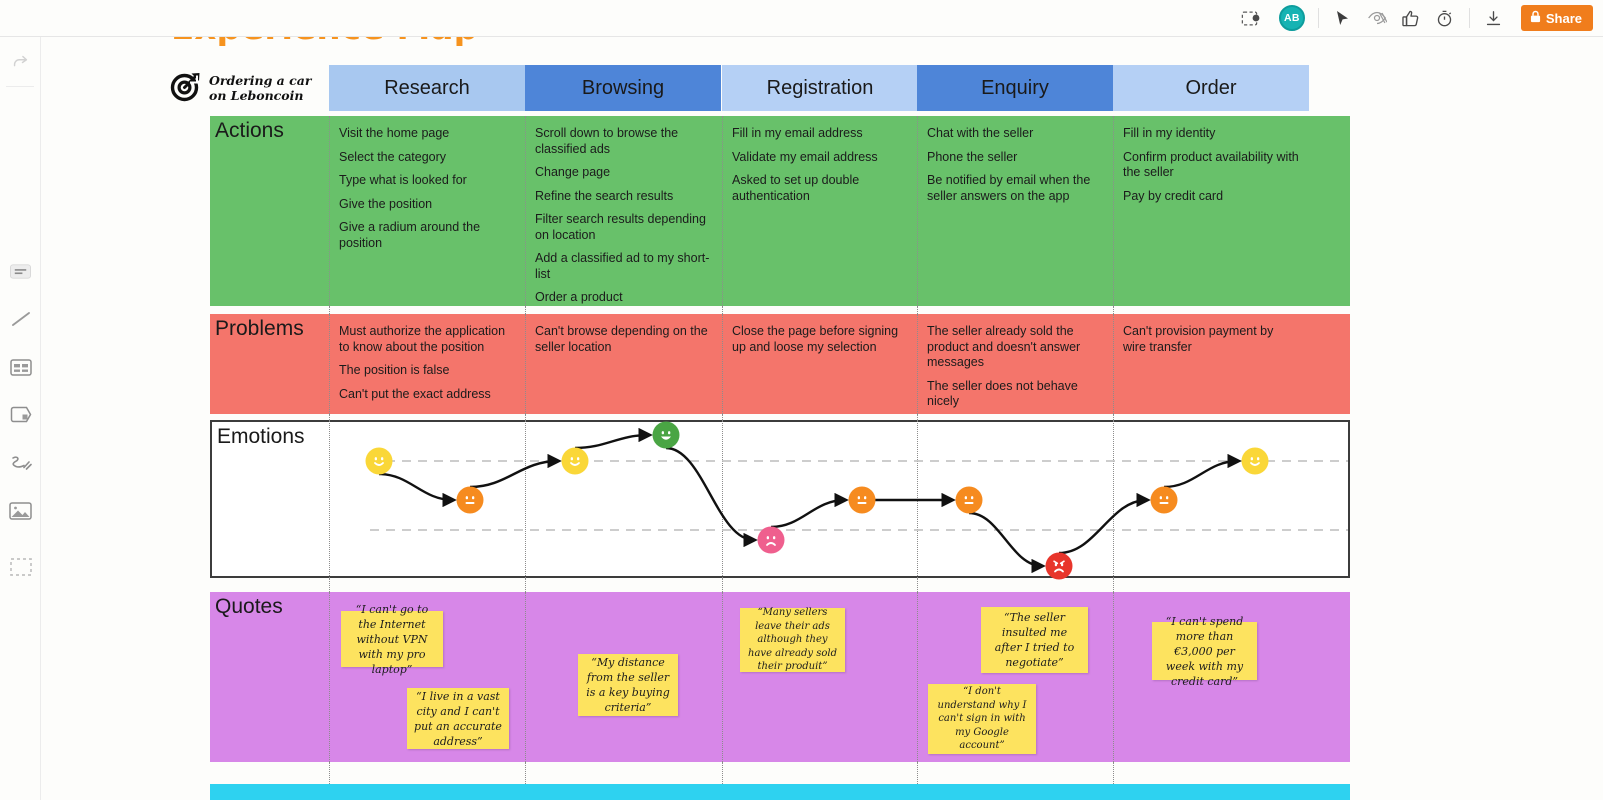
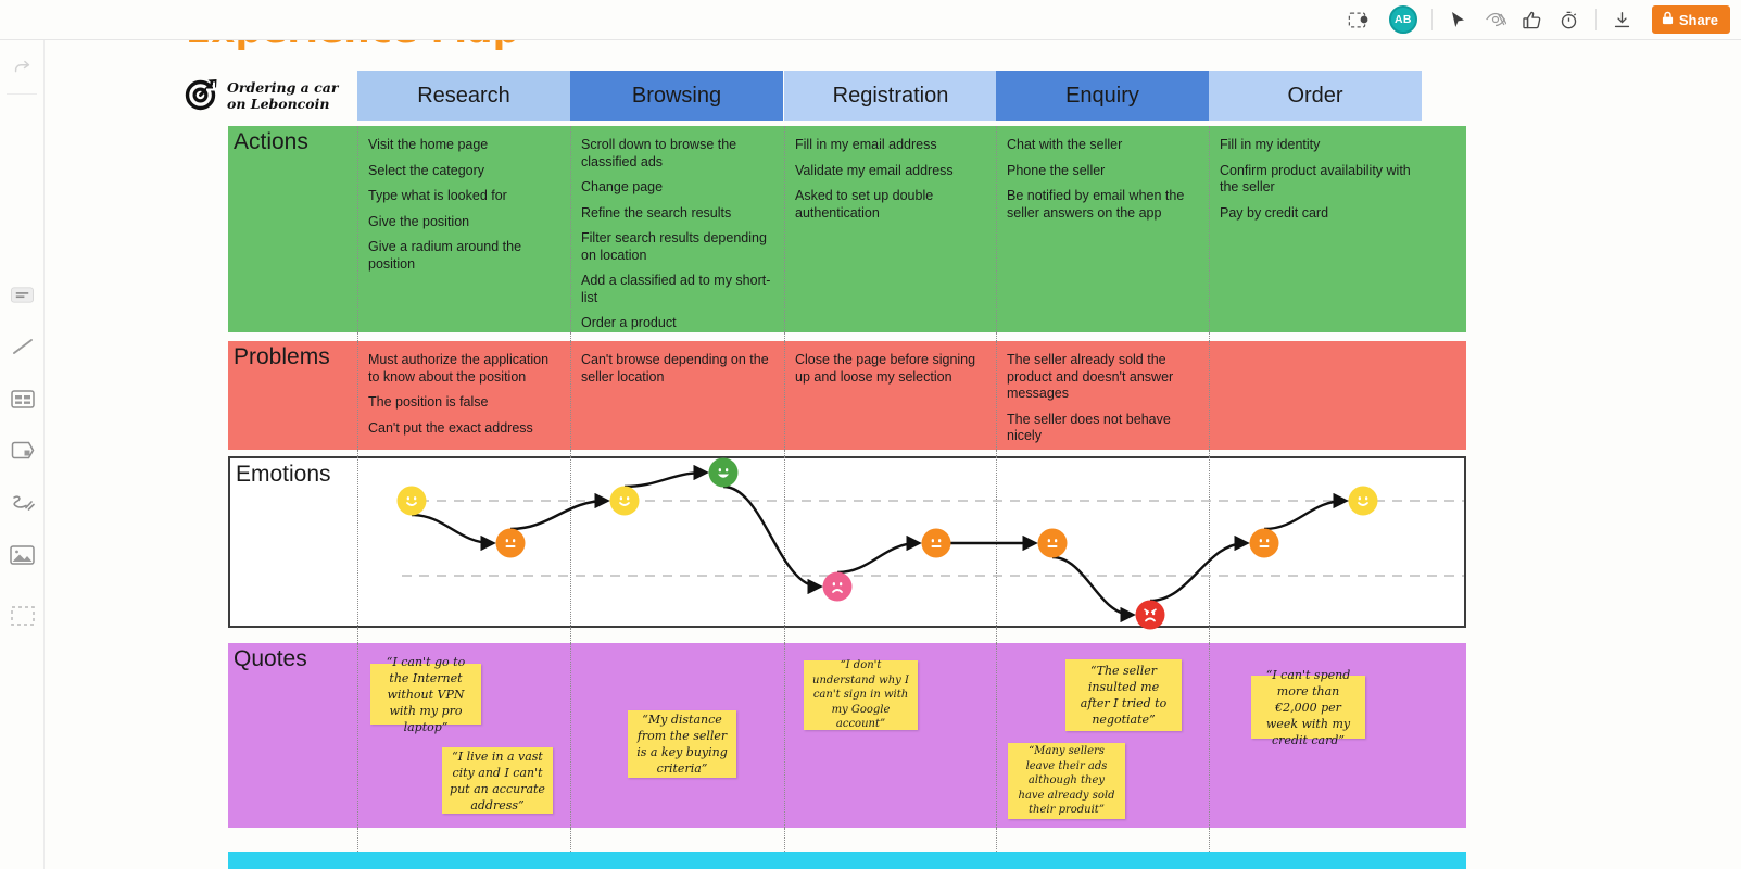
  AB
  Share
  Ordering a car
  on Leboncoin
  Research
  Browsing
  Registration
  Enquiry
  Order
  Actions
  Visit the home page
  Select the category
  Type what is looked for
  Give the position
  Give a radium around the position
  Scroll down to browse the classified ads
  Change page
  Refine the search results
  Filter search results depending on location
  Add a classified ad to my short-list
  Order a product
  Fill in my email address
  Validate my email address
  Asked to set up double authentication
  Chat with the seller
  Phone the seller
  Be notified by email when the seller answers on the app
  Fill in my identity
  Confirm product availability with the seller
  Pay by credit card
  Problems
  Must authorize the application to know about the position
  The position is false
  Can't put the exact address
  Can't browse depending on the seller location
  Close the page before signing up and loose my selection
  The seller already sold the product and doesn't answer messages
  The seller does not behave nicely
- Can't provision payment by wire transfer
  Emotions
  Quotes
  “I can't go to the Internet without VPN with my pro laptop”
  “I live in a vast city and I can't put an accurate address”
  “My distance from the seller is a key buying criteria”
- “Many sellers leave their ads although they have already sold their produit”
+ “I don't understand why I can't sign in with my Google account”
  “The seller insulted me after I tried to negotiate”
- “I don't understand why I can't sign in with my Google account”
+ “Many sellers leave their ads although they have already sold their produit”
- “I can't spend more than €3,000 per week with my credit card”
+ “I can't spend more than €2,000 per week with my credit card”
